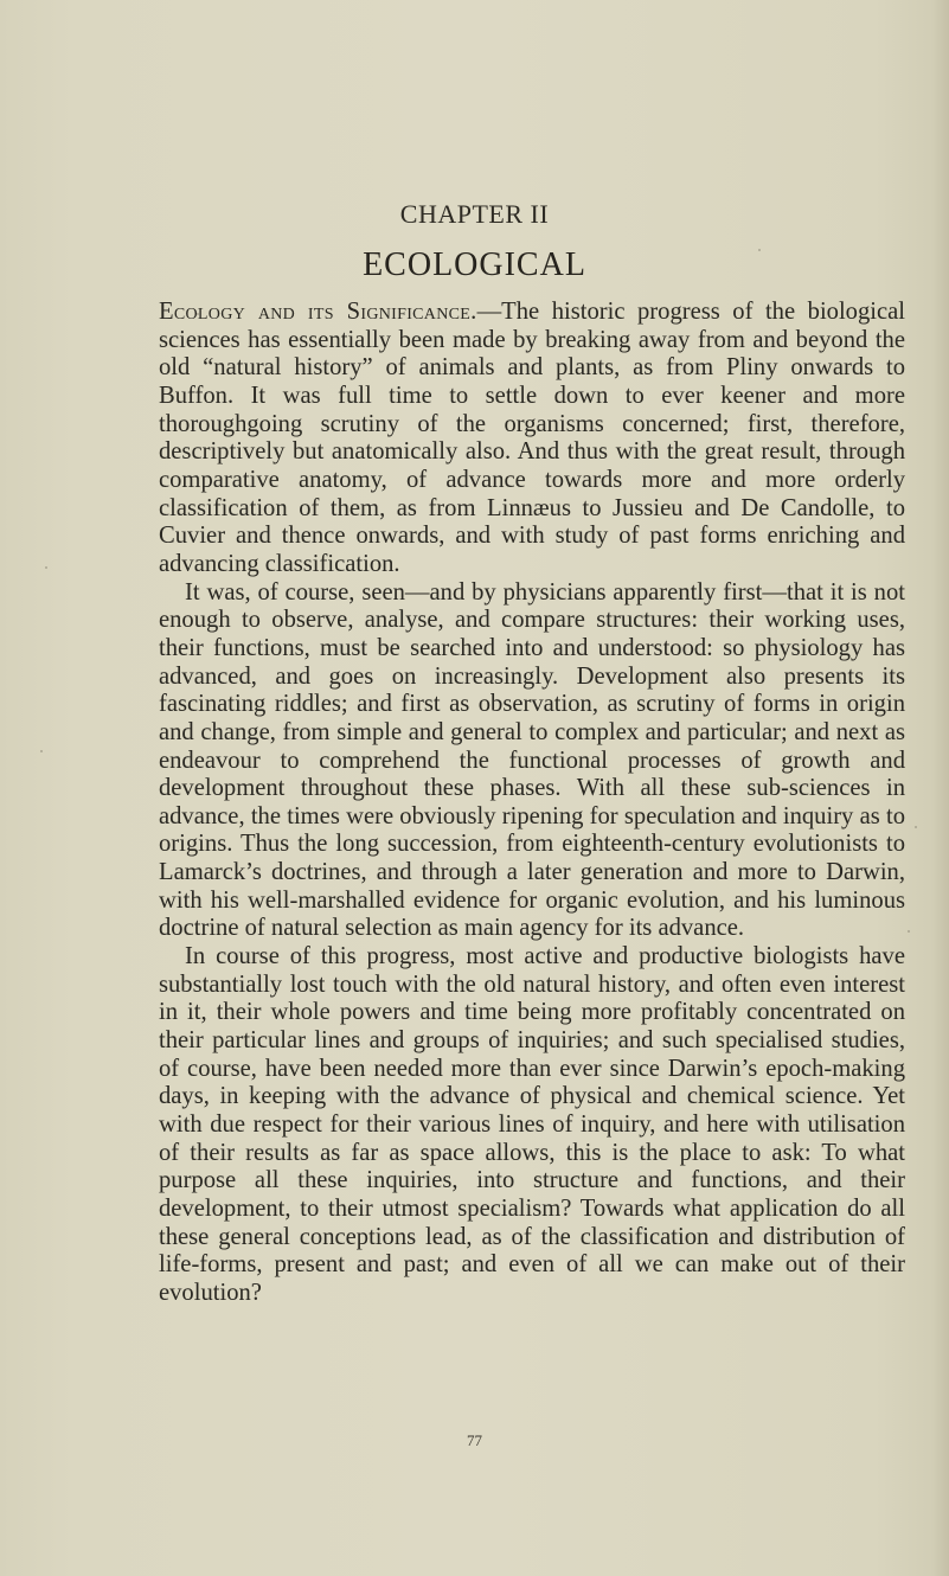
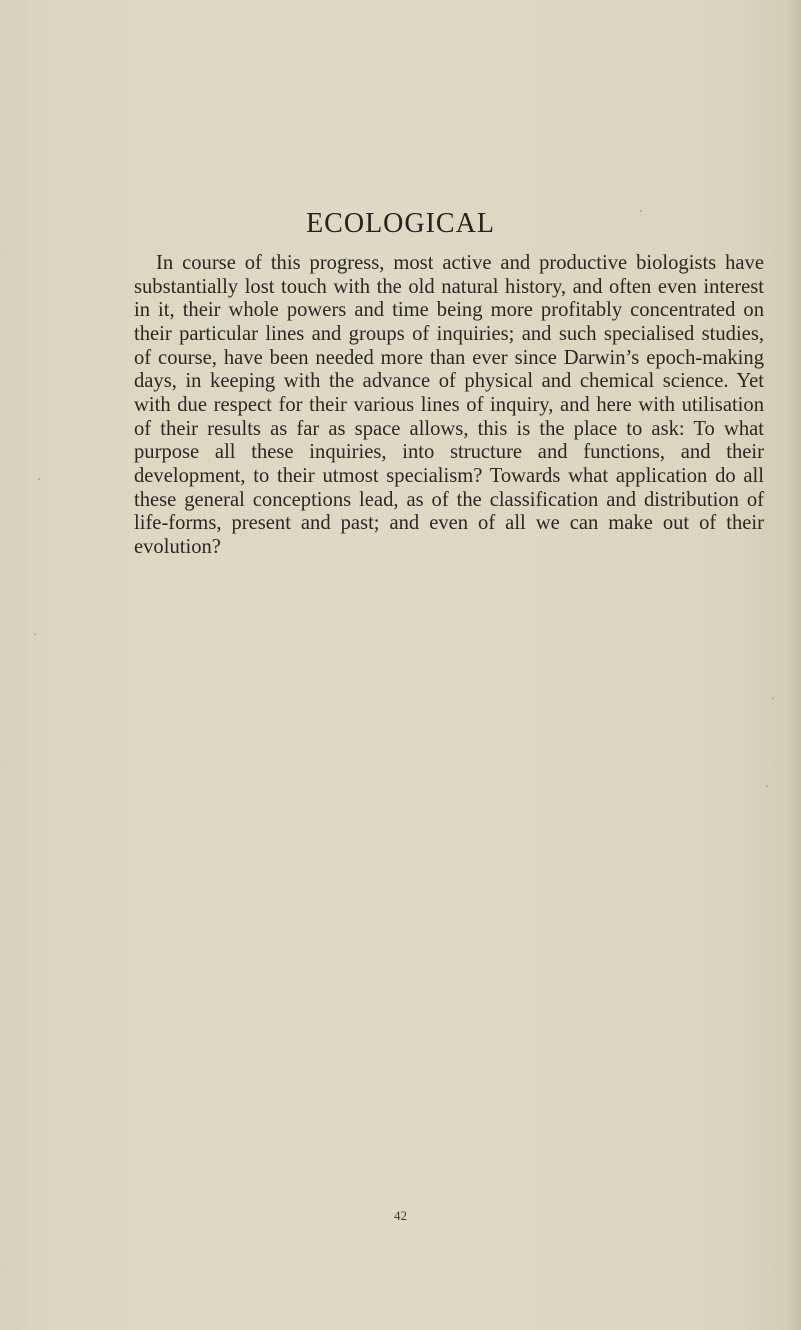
- CHAPTER II
  ECOLOGICAL
- Ecology and its Significance.—The historic progress of the biological sciences has essentially been made by breaking away from and beyond the old “natural history” of animals and plants, as from Pliny onwards to Buffon. It was full time to settle down to ever keener and more thoroughgoing scrutiny of the organisms concerned; first, therefore, descriptively but anatomically also. And thus with the great result, through comparative anatomy, of advance towards more and more orderly classification of them, as from Linnæus to Jussieu and De Candolle, to Cuvier and thence onwards, and with study of past forms enriching and advancing classification.
- It was, of course, seen—and by physicians apparently first—that it is not enough to observe, analyse, and compare structures: their working uses, their functions, must be searched into and understood: so physiology has advanced, and goes on increasingly. Development also presents its fascinating riddles; and first as observation, as scrutiny of forms in origin and change, from simple and general to complex and particular; and next as endeavour to comprehend the functional processes of growth and development throughout these phases. With all these sub-sciences in advance, the times were obviously ripening for speculation and inquiry as to origins. Thus the long succession, from eighteenth-century evolutionists to Lamarck’s doctrines, and through a later generation and more to Darwin, with his well-marshalled evidence for organic evolution, and his luminous doctrine of natural selection as main agency for its advance.
  In course of this progress, most active and productive biologists have substantially lost touch with the old natural history, and often even interest in it, their whole powers and time being more profitably concentrated on their particular lines and groups of inquiries; and such specialised studies, of course, have been needed more than ever since Darwin’s epoch-making days, in keeping with the advance of physical and chemical science. Yet with due respect for their various lines of inquiry, and here with utilisation of their results as far as space allows, this is the place to ask: To what purpose all these inquiries, into structure and functions, and their development, to their utmost specialism? Towards what application do all these general conceptions lead, as of the classification and distribution of life-forms, present and past; and even of all we can make out of their evolution?
- 77
+ 42
